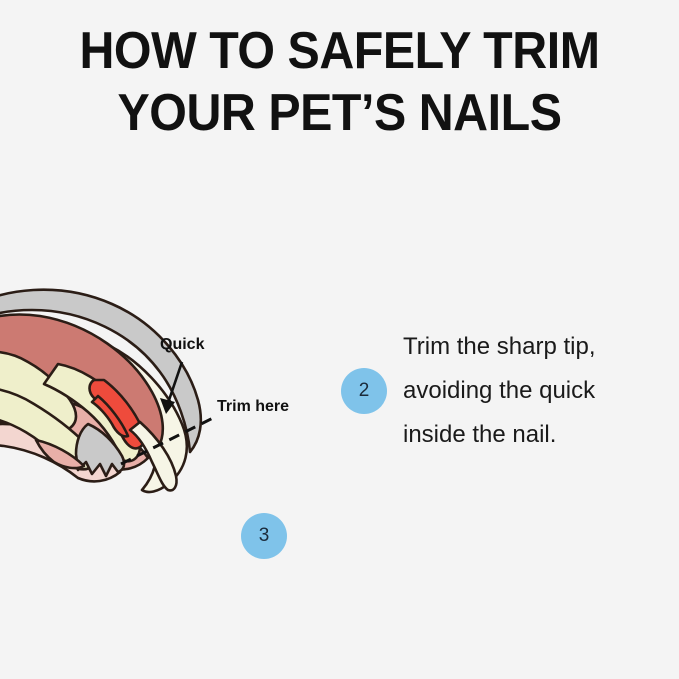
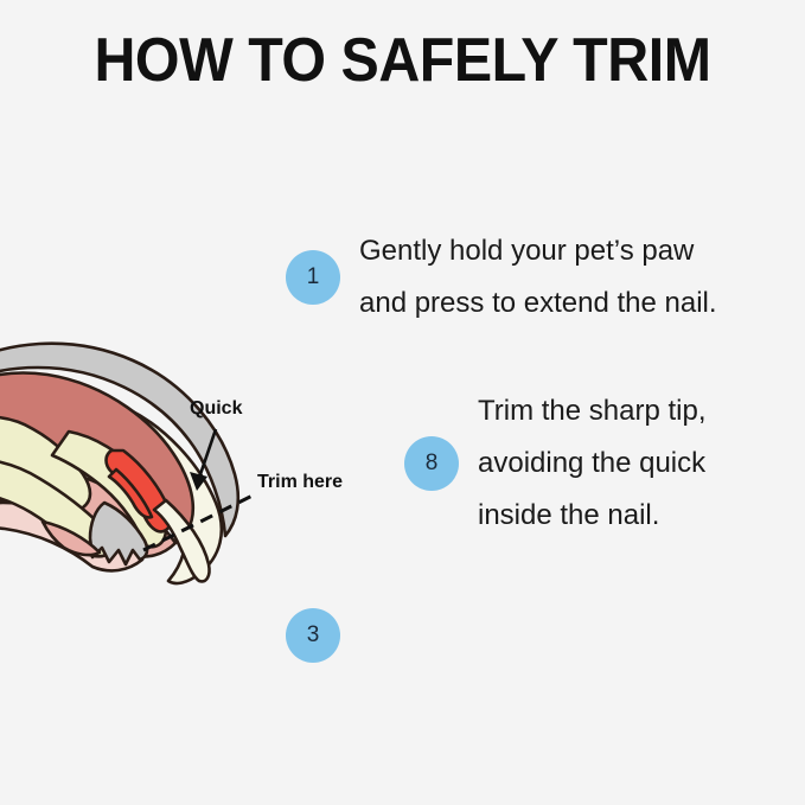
  HOW TO SAFELY TRIM
- YOUR PET’S NAILS
  Quick
  Trim here
+ 1
+ Gently hold your pet’s paw
+ and press to extend the nail.
- 2
+ 8
  Trim the sharp tip,
  avoiding the quick
  inside the nail.
  3
